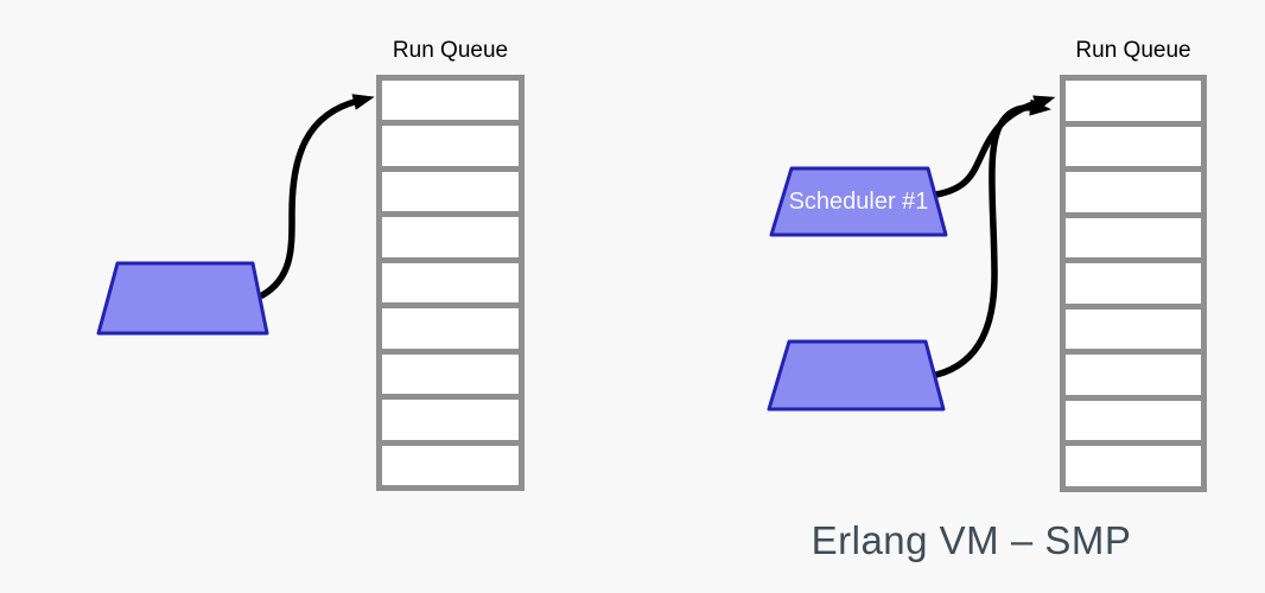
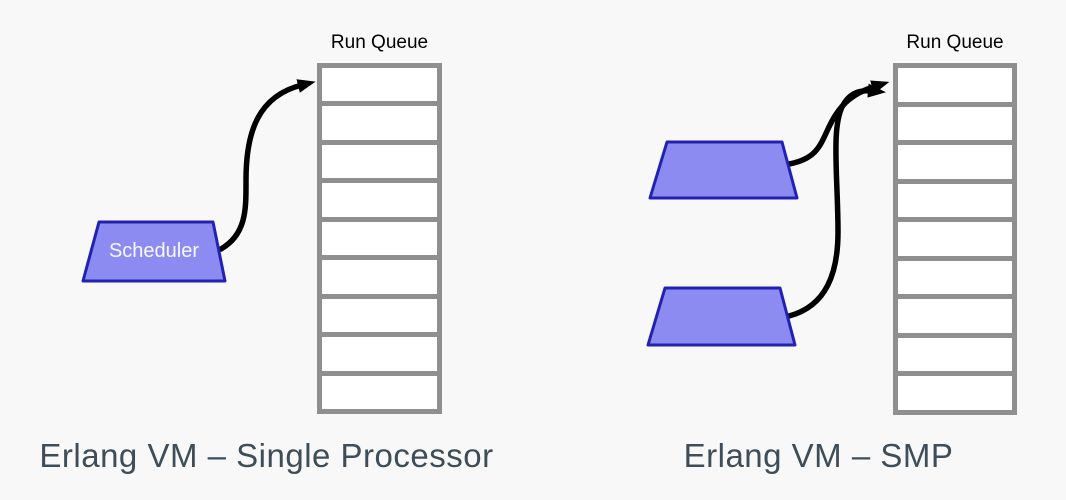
  Run Queue
+ Scheduler
+ Erlang VM – Single Processor
  Run Queue
- Scheduler #1
  Erlang VM – SMP
